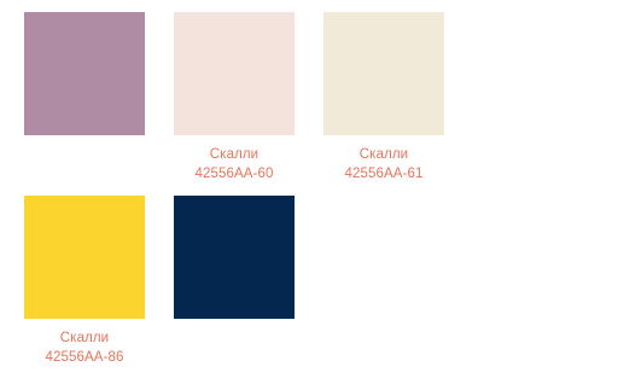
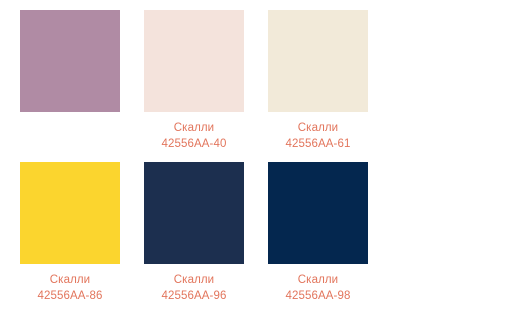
- Скалли 42556АА-60
+ Скалли 42556АА-40
  Скалли 42556АА-61
  Скалли 42556АА-86
+ Скалли 42556АА-96
+ Скалли 42556АА-98
